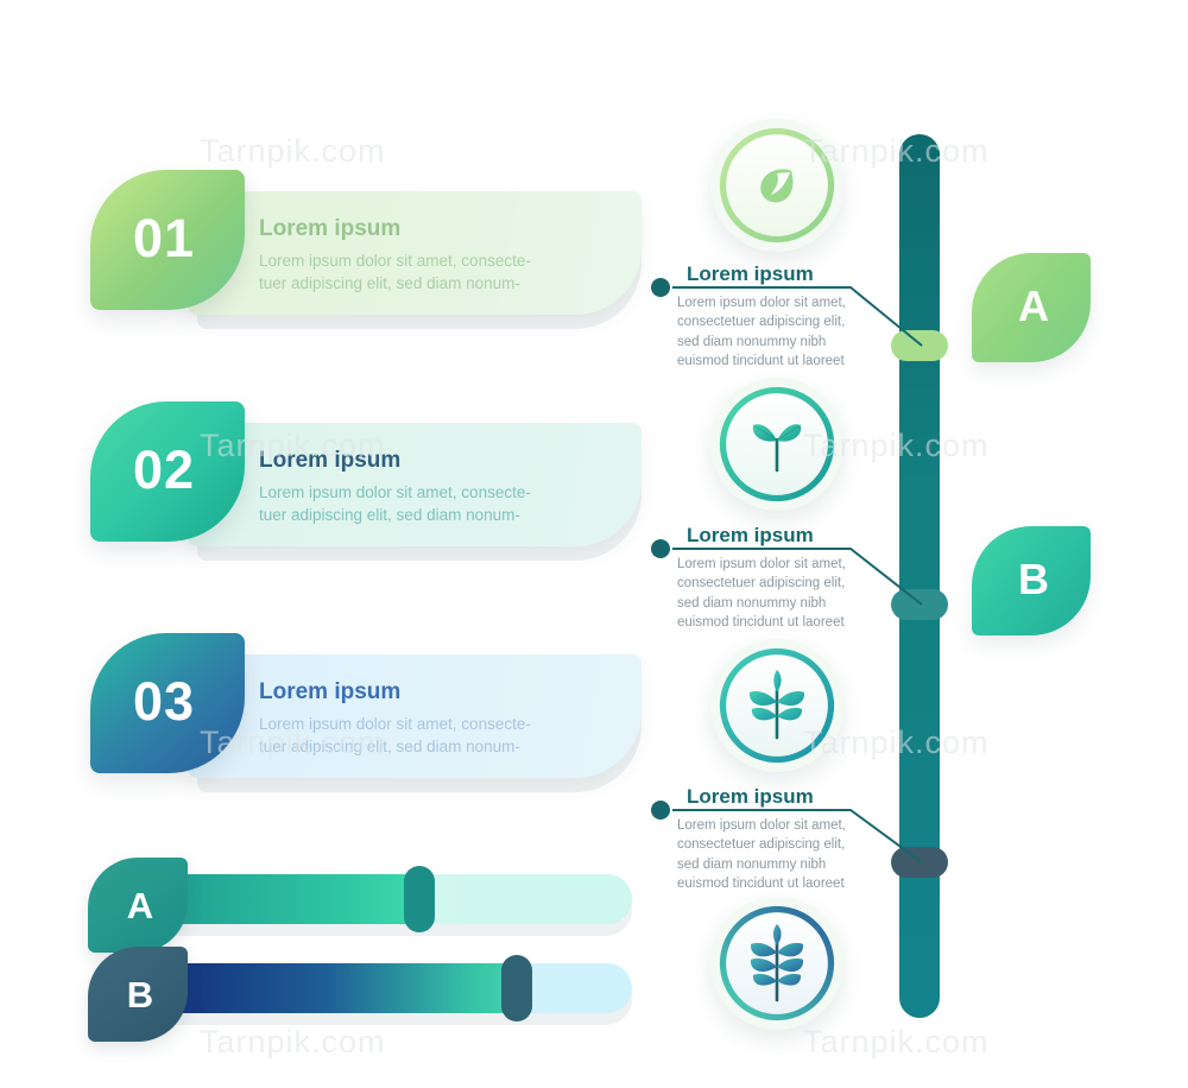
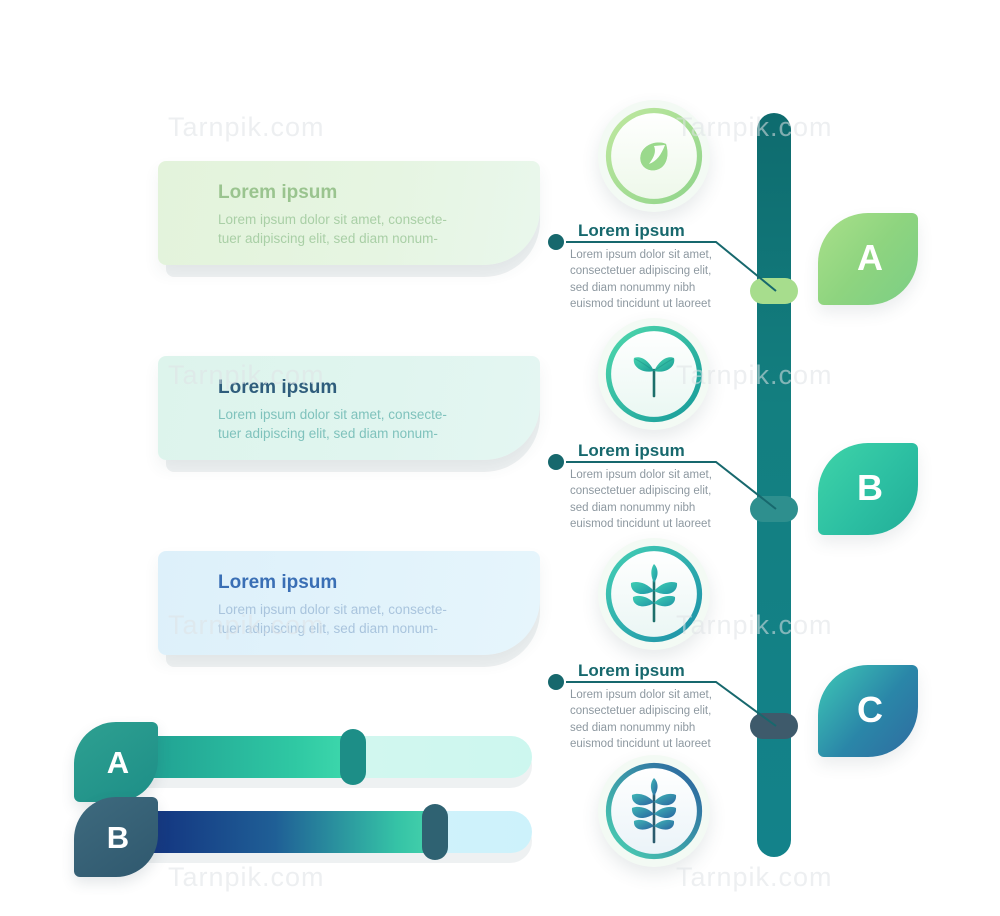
  Tarnpik.com
  Tarnpik.com
  Tarnpik.com
  Tarnpik.com
  Tarnpik.com
  Tarnpik.com
- 01
  Lorem ipsum
  Lorem ipsum dolor sit amet, consecte-
  tuer adipiscing elit, sed diam nonum-
- 02
  Lorem ipsum
  Lorem ipsum dolor sit amet, consecte-
  tuer adipiscing elit, sed diam nonum-
- 03
  Lorem ipsum
  Lorem ipsum dolor sit amet, consecte-
  tuer adipiscing elit, sed diam nonum-
  A
  B
  Lorem ipsum
  Lorem ipsum dolor sit amet,
  consectetuer adipiscing elit,
  sed diam nonummy nibh
  euismod tincidunt ut laoreet
  Lorem ipsum
  Lorem ipsum dolor sit amet,
  consectetuer adipiscing elit,
  sed diam nonummy nibh
  euismod tincidunt ut laoreet
  Lorem ipsum
  Lorem ipsum dolor sit amet,
  consectetuer adipiscing elit,
  sed diam nonummy nibh
  euismod tincidunt ut laoreet
  A
  B
+ C
